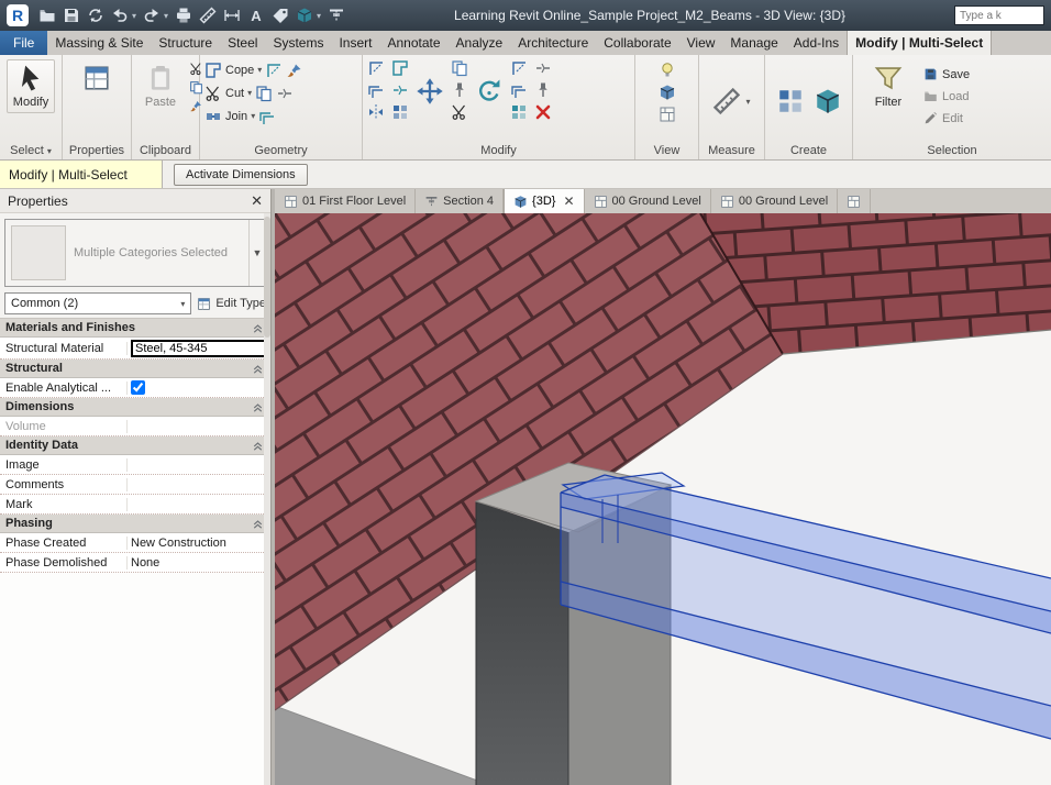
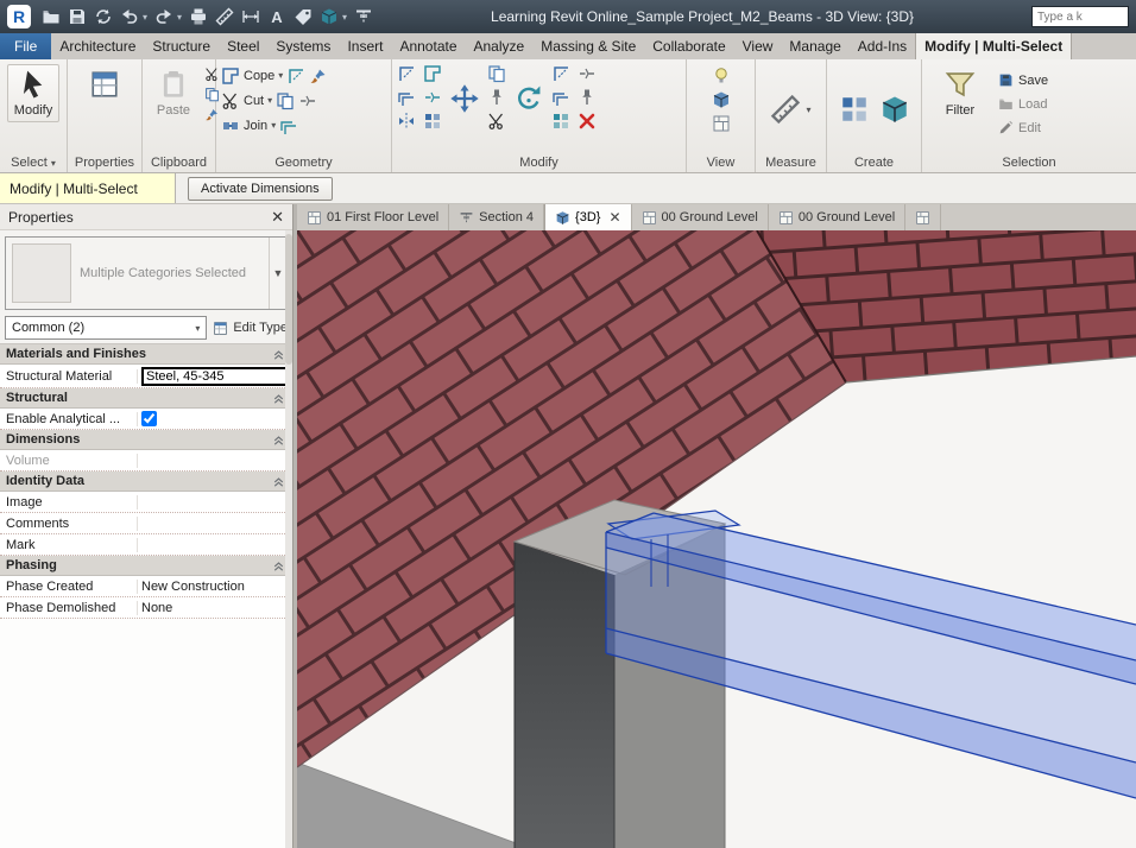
  R
  ▾
  ▾
  ▾
  Learning Revit Online_Sample Project_M2_Beams - 3D View: {3D}
  Type a k
  File
- Massing & Site
+ Architecture
  Structure
  Steel
  Systems
  Insert
  Annotate
  Analyze
- Architecture
+ Massing & Site
  Collaborate
  View
  Manage
  Add-Ins
  Modify | Multi-Select
  Modify
  Select ▾
  Properties
  Paste
  Clipboard
  Cope
  ▾
  Cut
  ▾
  Join
  ▾
  Geometry
  Modify
  View
  ▾
  Measure
  Create
  Filter
  Save
  Load
  Edit
  Selection
  Modify | Multi-Select
  Activate Dimensions
  Properties
  ✕
  Multiple Categories Selected
  ▼
  Common (2)
  ▾
  Edit Type
  Materials and Finishes
  Structural Material
  Steel, 45-345
  Structural
  Enable Analytical ...
  Dimensions
  Volume
  Identity Data
  Image
  Comments
  Mark
  Phasing
  Phase Created
  New Construction
  Phase Demolished
  None
  01 First Floor Level
  Section 4
  {3D}
  ✕
  00 Ground Level
  00 Ground Level
